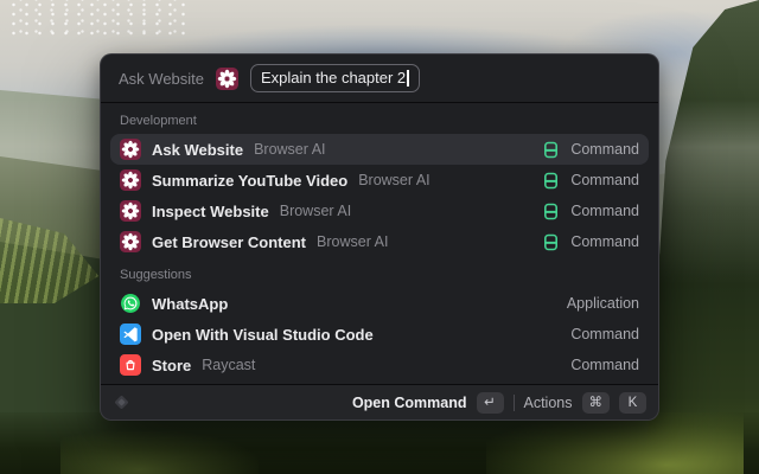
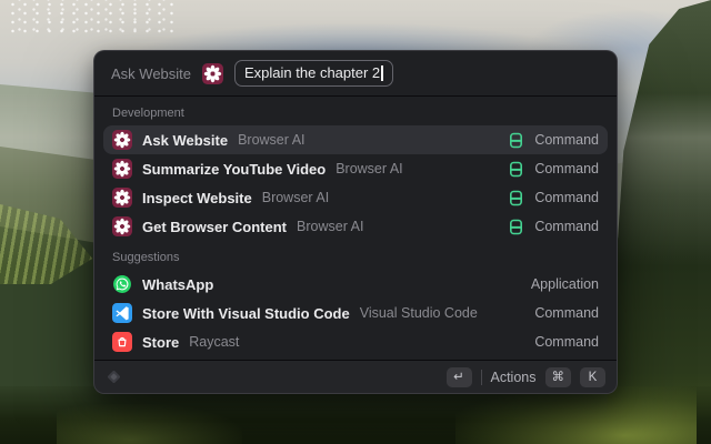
  Ask Website
  Explain the chapter 2
  Development
  Ask Website
  Browser AI
  Command
  Summarize YouTube Video
  Browser AI
  Command
  Inspect Website
  Browser AI
  Command
  Get Browser Content
  Browser AI
  Command
  Suggestions
  WhatsApp
  Application
- Open With Visual Studio Code
+ Store With Visual Studio Code
+ Visual Studio Code
  Command
  Store
  Raycast
  Command
- Open Command
  ↵
  Actions
  ⌘
  K
